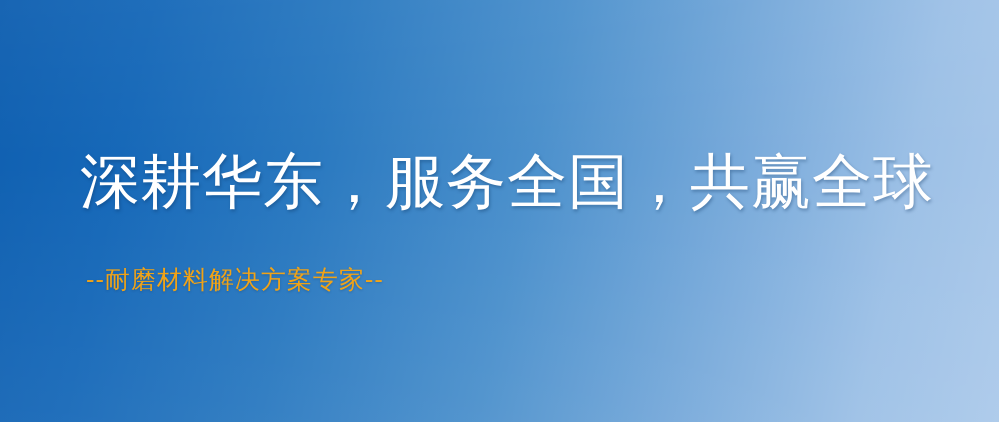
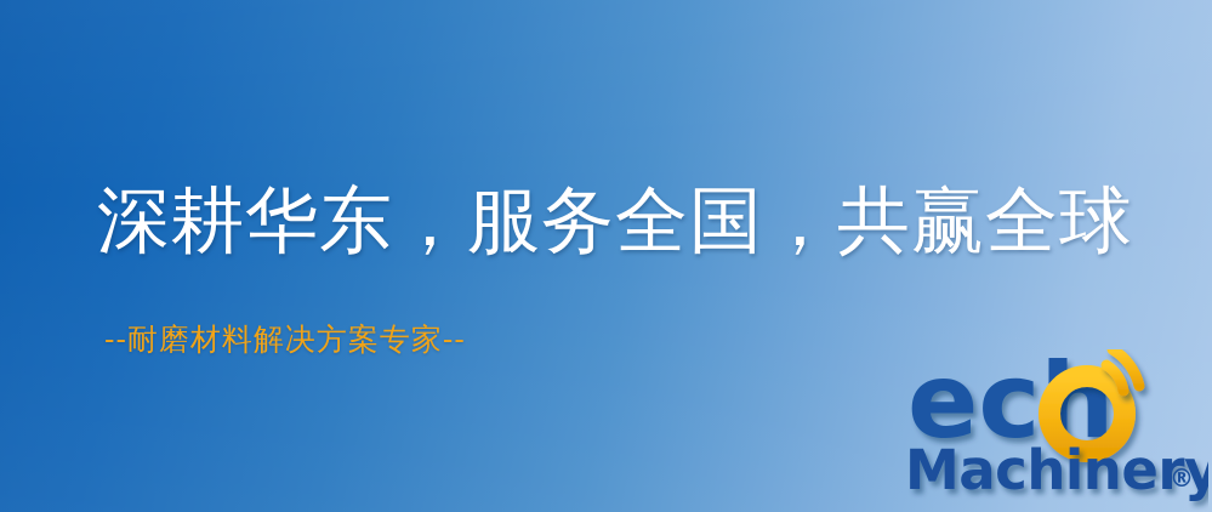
  深耕华东，服务全国，共赢全球
  --耐磨材料解决方案专家--
+ ech
+ Machinery
+ ®
